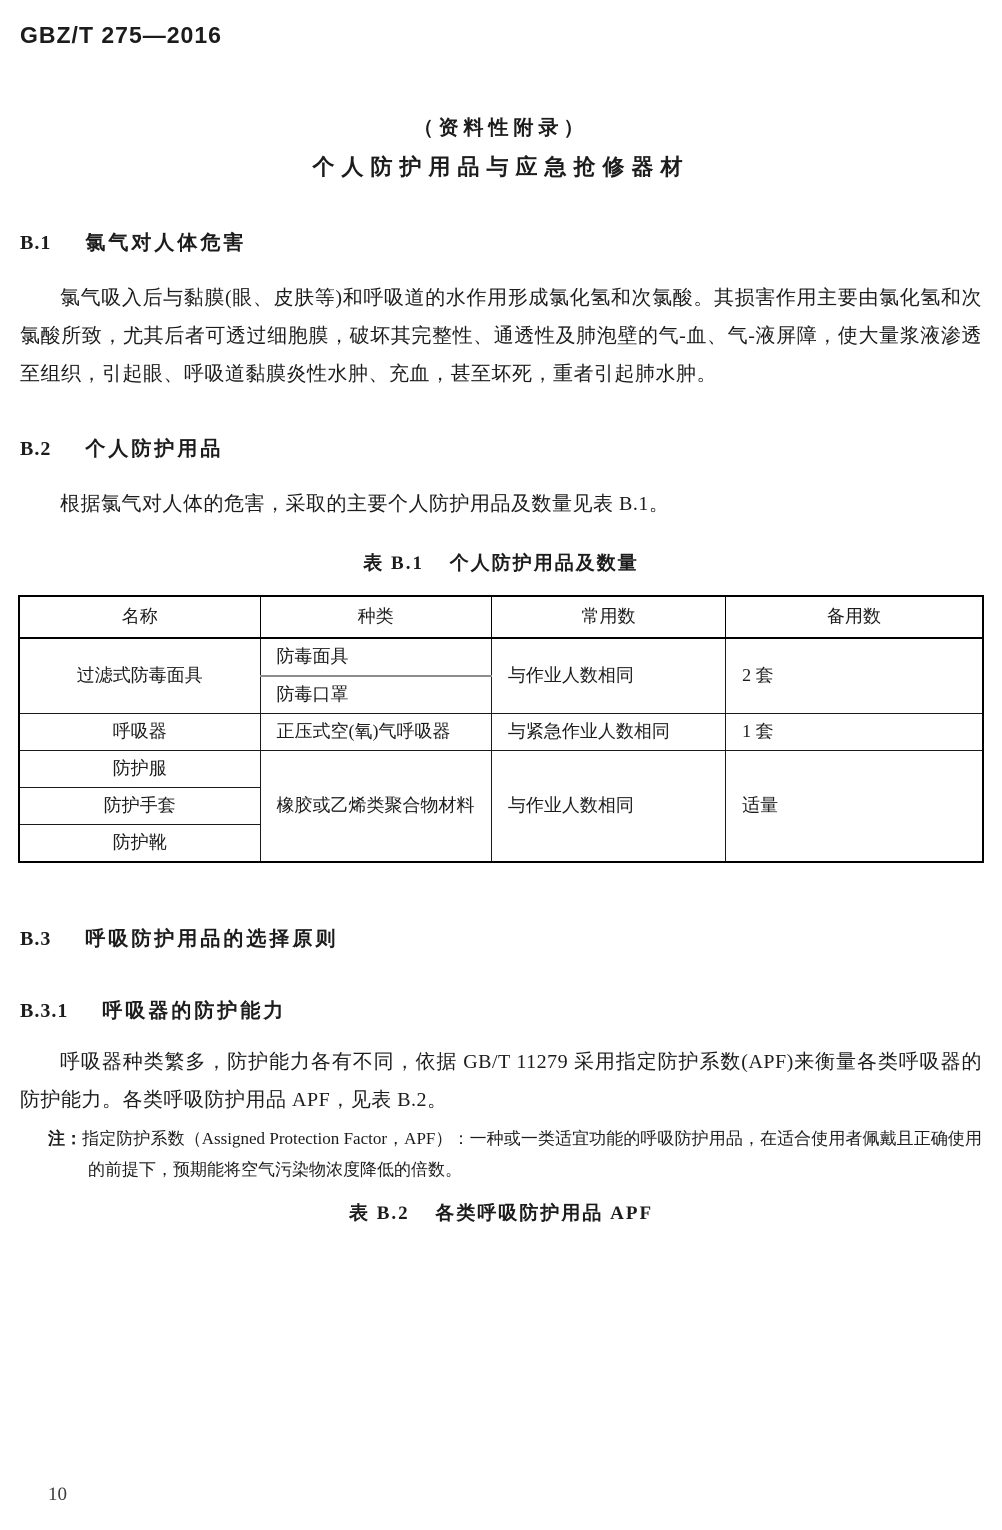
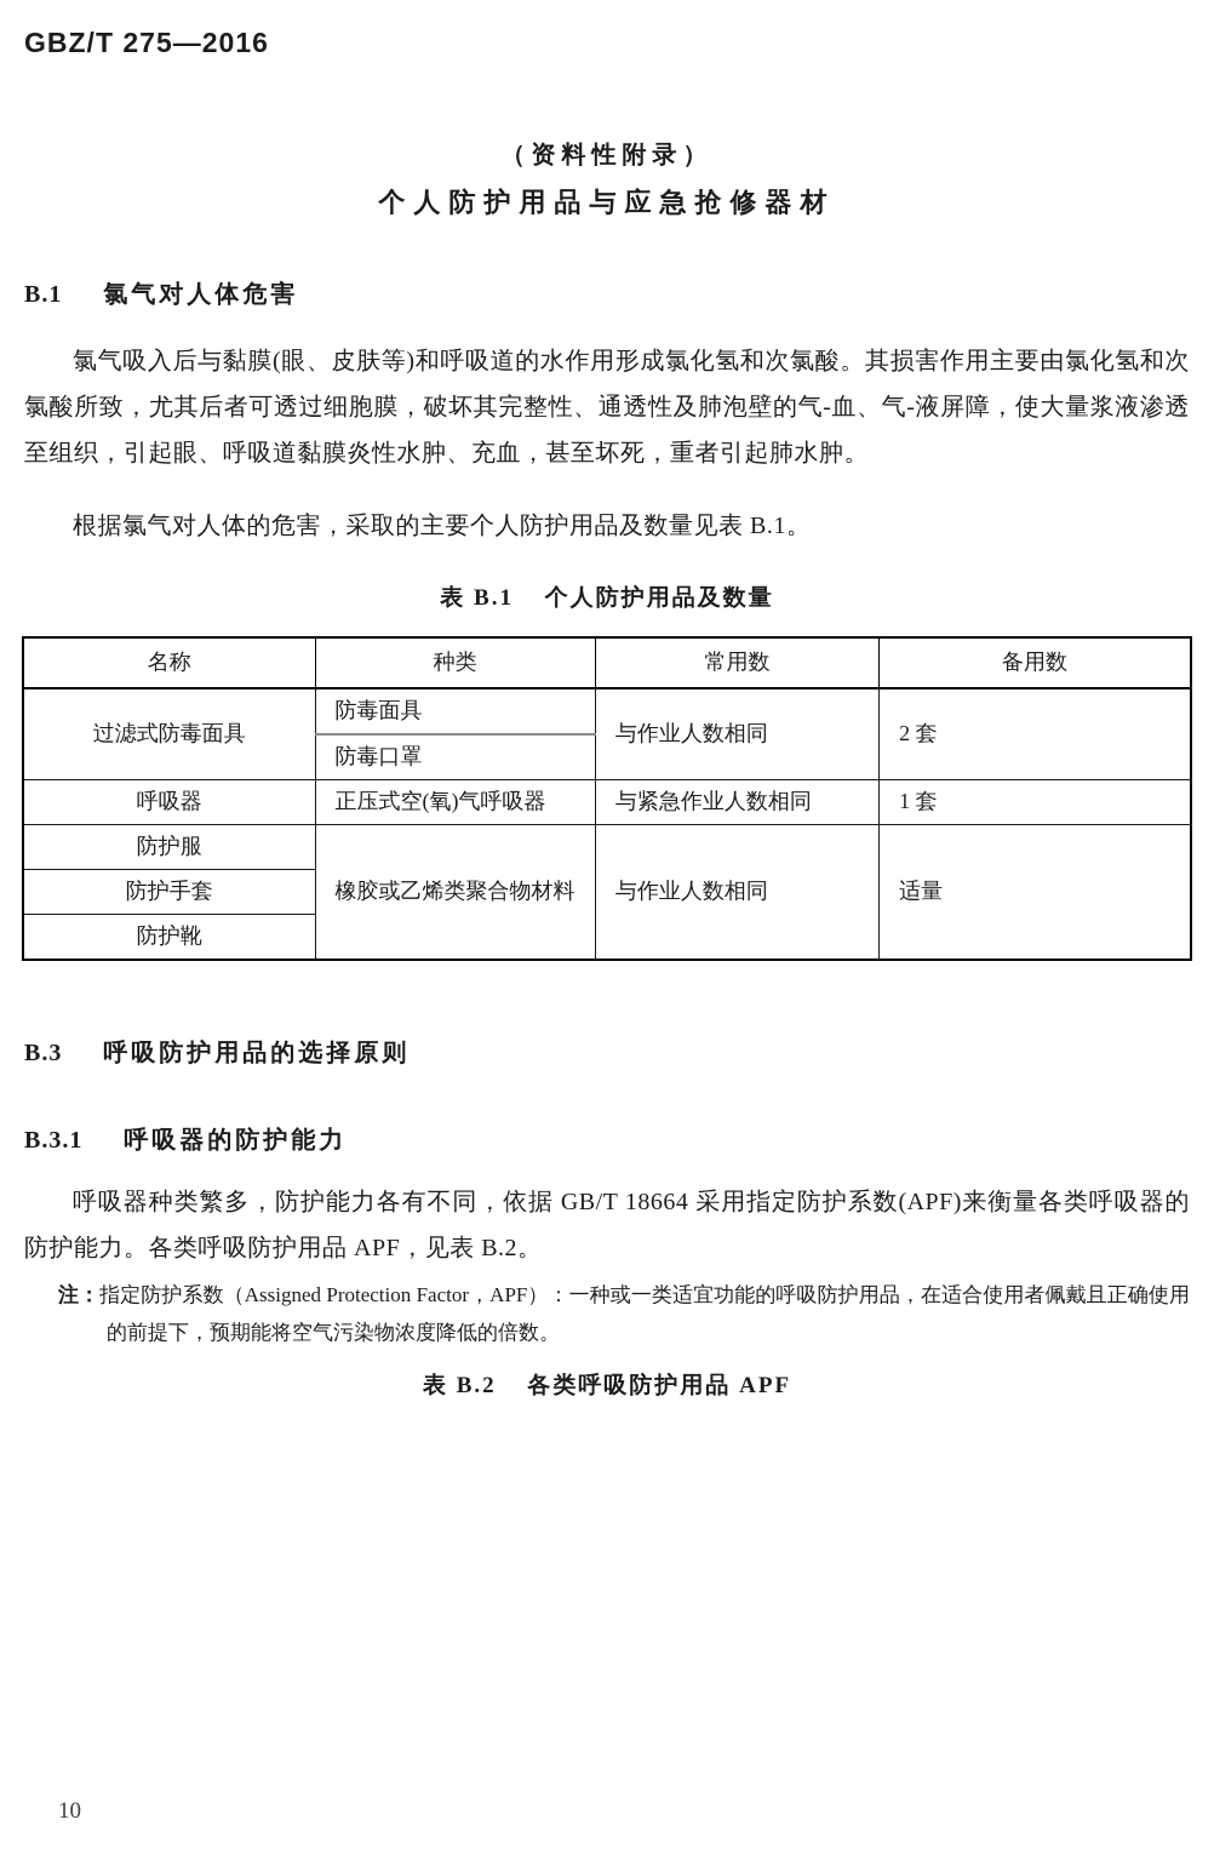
  GBZ/T 275—2016
  （资料性附录）
  个人防护用品与应急抢修器材
  B.1 氯气对人体危害
  氯气吸入后与黏膜(眼、皮肤等)和呼吸道的水作用形成氯化氢和次氯酸。其损害作用主要由氯化氢和次氯酸所致，尤其后者可透过细胞膜，破坏其完整性、通透性及肺泡壁的气-血、气-液屏障，使大量浆液渗透至组织，引起眼、呼吸道黏膜炎性水肿、充血，甚至坏死，重者引起肺水肿。
- B.2 个人防护用品
  根据氯气对人体的危害，采取的主要个人防护用品及数量见表 B.1。
  表 B.1 个人防护用品及数量
  名称	种类	常用数	备用数
  过滤式防毒面具	防毒面具	与作业人数相同	2 套
  防毒口罩
  呼吸器	正压式空(氧)气呼吸器	与紧急作业人数相同	1 套
  防护服	橡胶或乙烯类聚合物材料	与作业人数相同	适量
  防护手套
  防护靴
  B.3 呼吸防护用品的选择原则
  B.3.1 呼吸器的防护能力
- 呼吸器种类繁多，防护能力各有不同，依据 GB/T 11279 采用指定防护系数(APF)来衡量各类呼吸器的防护能力。各类呼吸防护用品 APF，见表 B.2。
+ 呼吸器种类繁多，防护能力各有不同，依据 GB/T 18664 采用指定防护系数(APF)来衡量各类呼吸器的防护能力。各类呼吸防护用品 APF，见表 B.2。
  注：指定防护系数（Assigned Protection Factor，APF）：一种或一类适宜功能的呼吸防护用品，在适合使用者佩戴且正确使用的前提下，预期能将空气污染物浓度降低的倍数。
  表 B.2 各类呼吸防护用品 APF
  10
